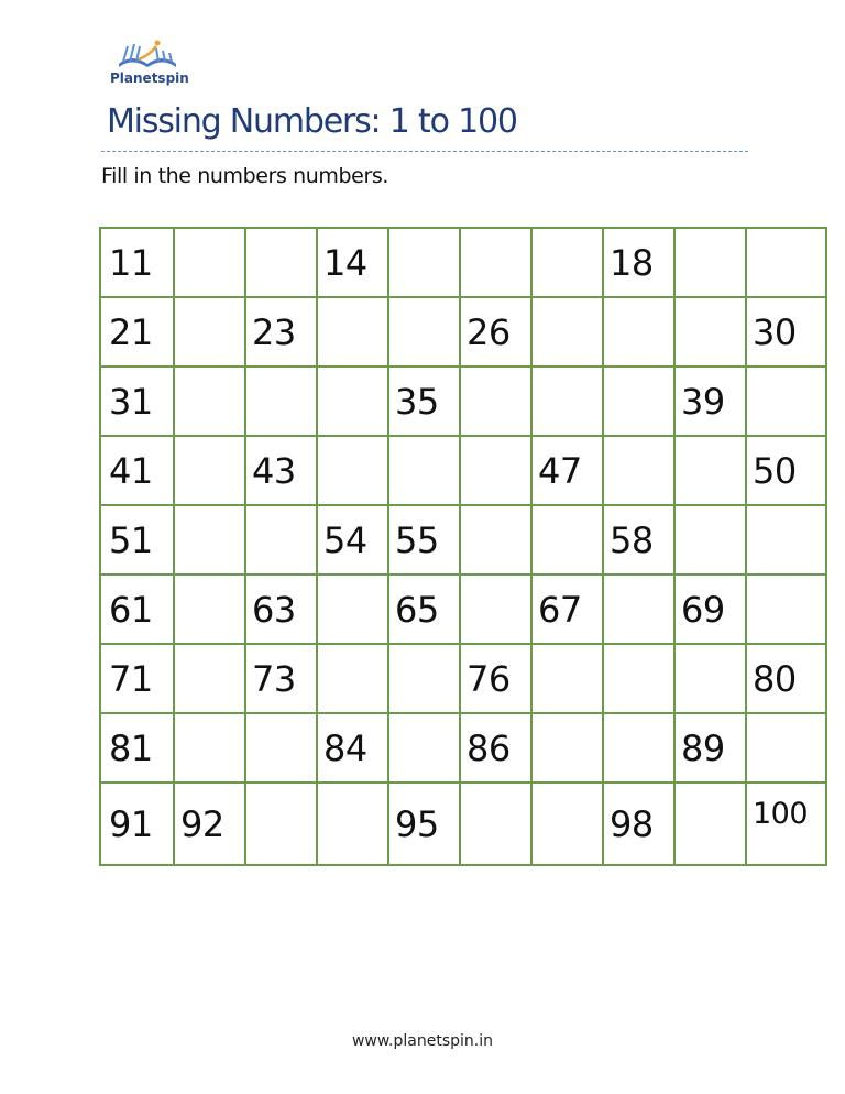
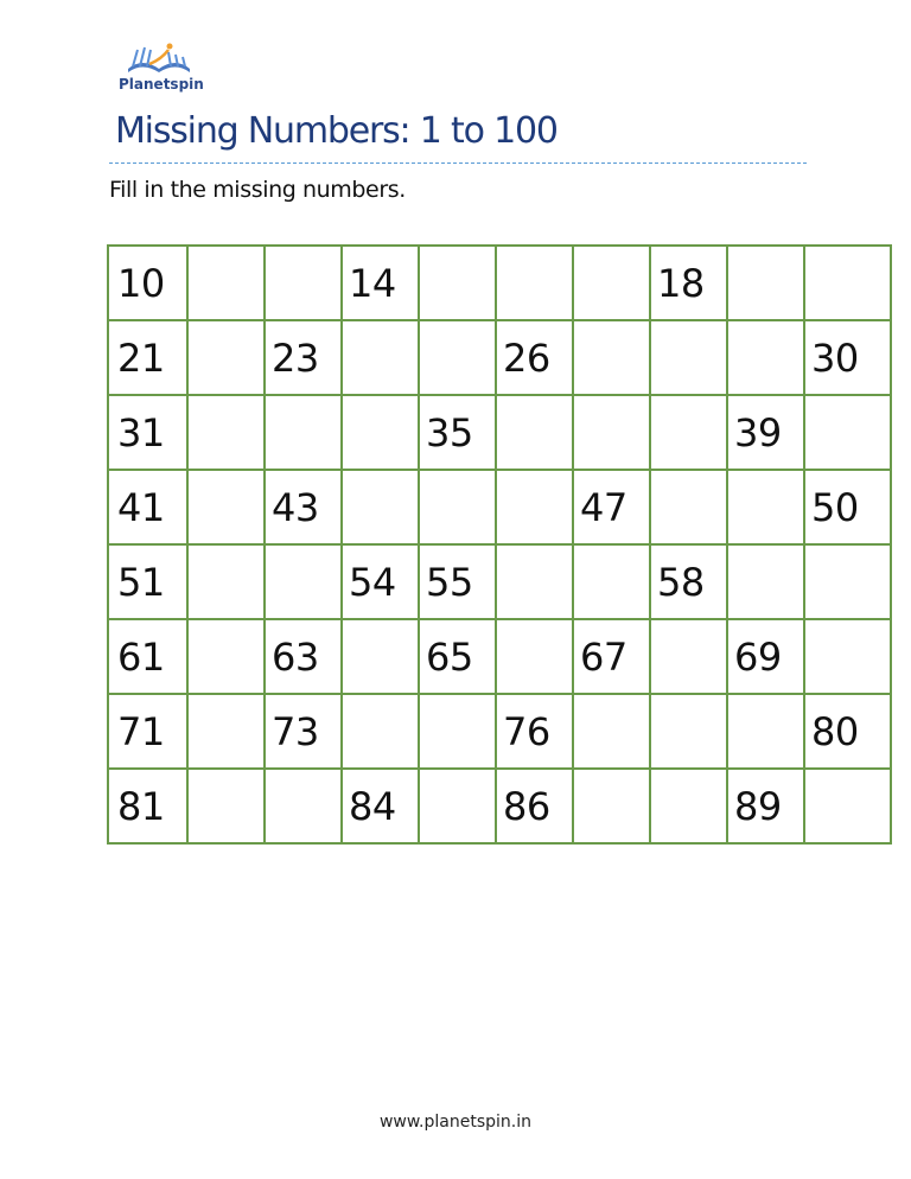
  Planetspin
  Missing Numbers: 1 to 100
- Fill in the numbers numbers.
+ Fill in the missing numbers.
- 11			14				18
+ 10			14				18
  21		23			26				30
  31				35				39
  41		43				47			50
  51			54	55			58
  61		63		65		67		69
  71		73			76				80
  81			84		86			89
- 91	92			95			98		100
  www.planetspin.in
